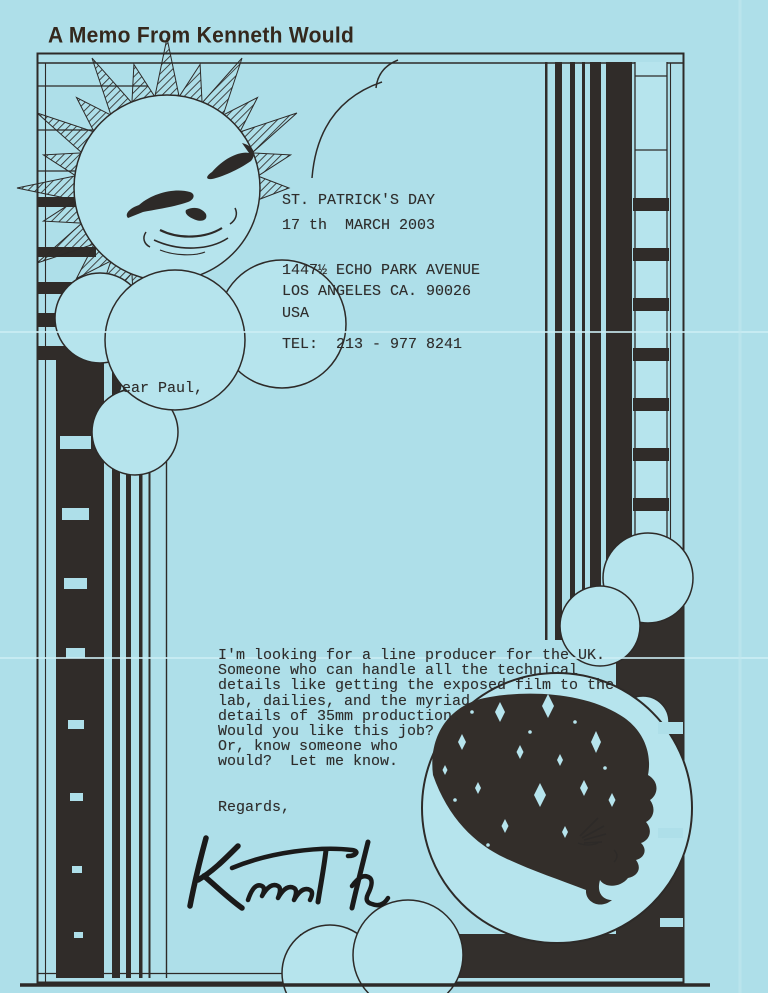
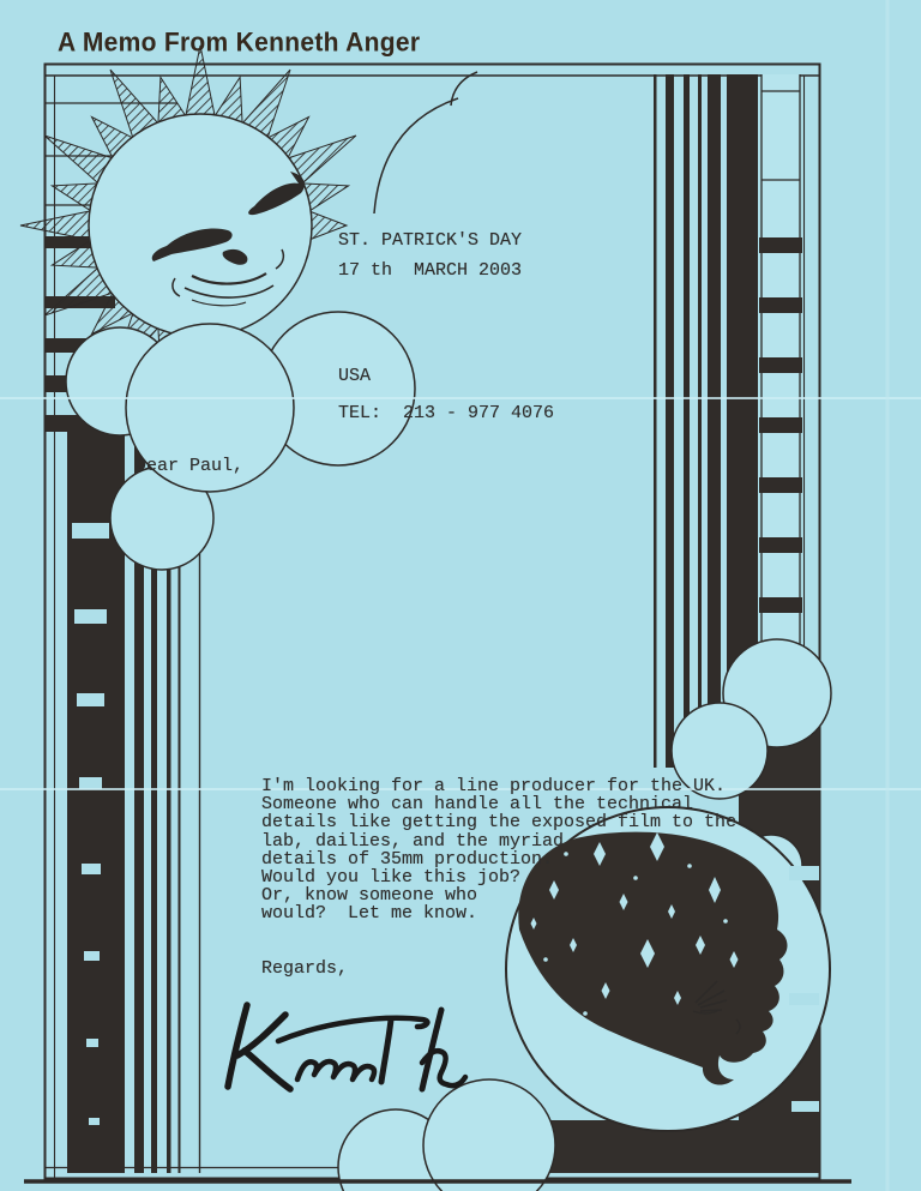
- A Memo From Kenneth Would
+ A Memo From Kenneth Anger
  ST. PATRICK'S DAY
  17 th MARCH 2003
- 1447½ ECHO PARK AVENUE
- LOS ANGELES CA. 90026
  USA
- TEL: 213 - 977 8241
+ TEL: 213 - 977 4076
  Dear Paul,
  I'm looking for a line producer for the UK.
  Someone who can handle all the technical
  details like getting the exposed film to the
  lab, dailies, and the myriad
  details of 35mm production.
  Would you like this job?
  Or, know someone who
  would? Let me know.
  Regards,
  Kenneth
